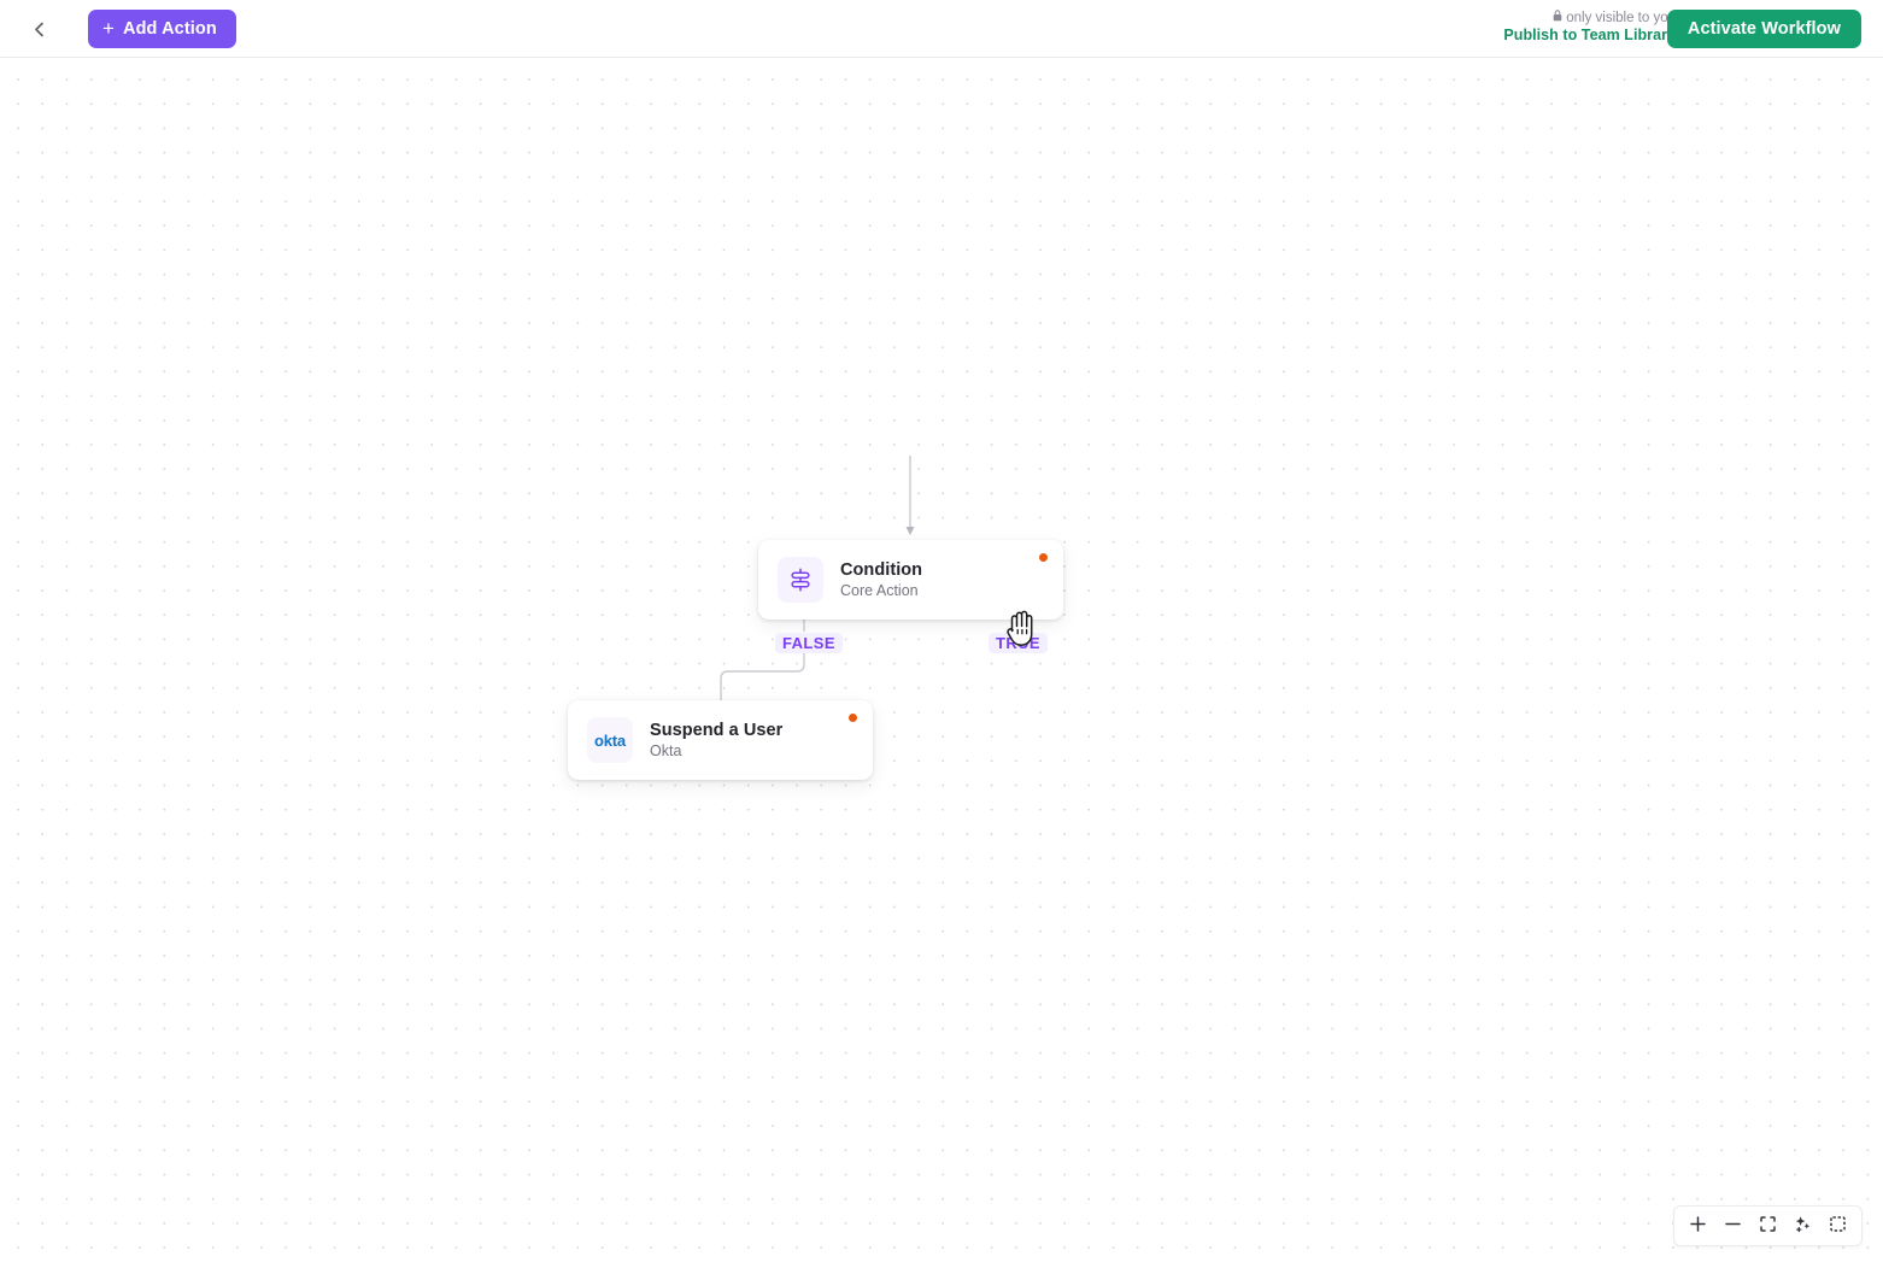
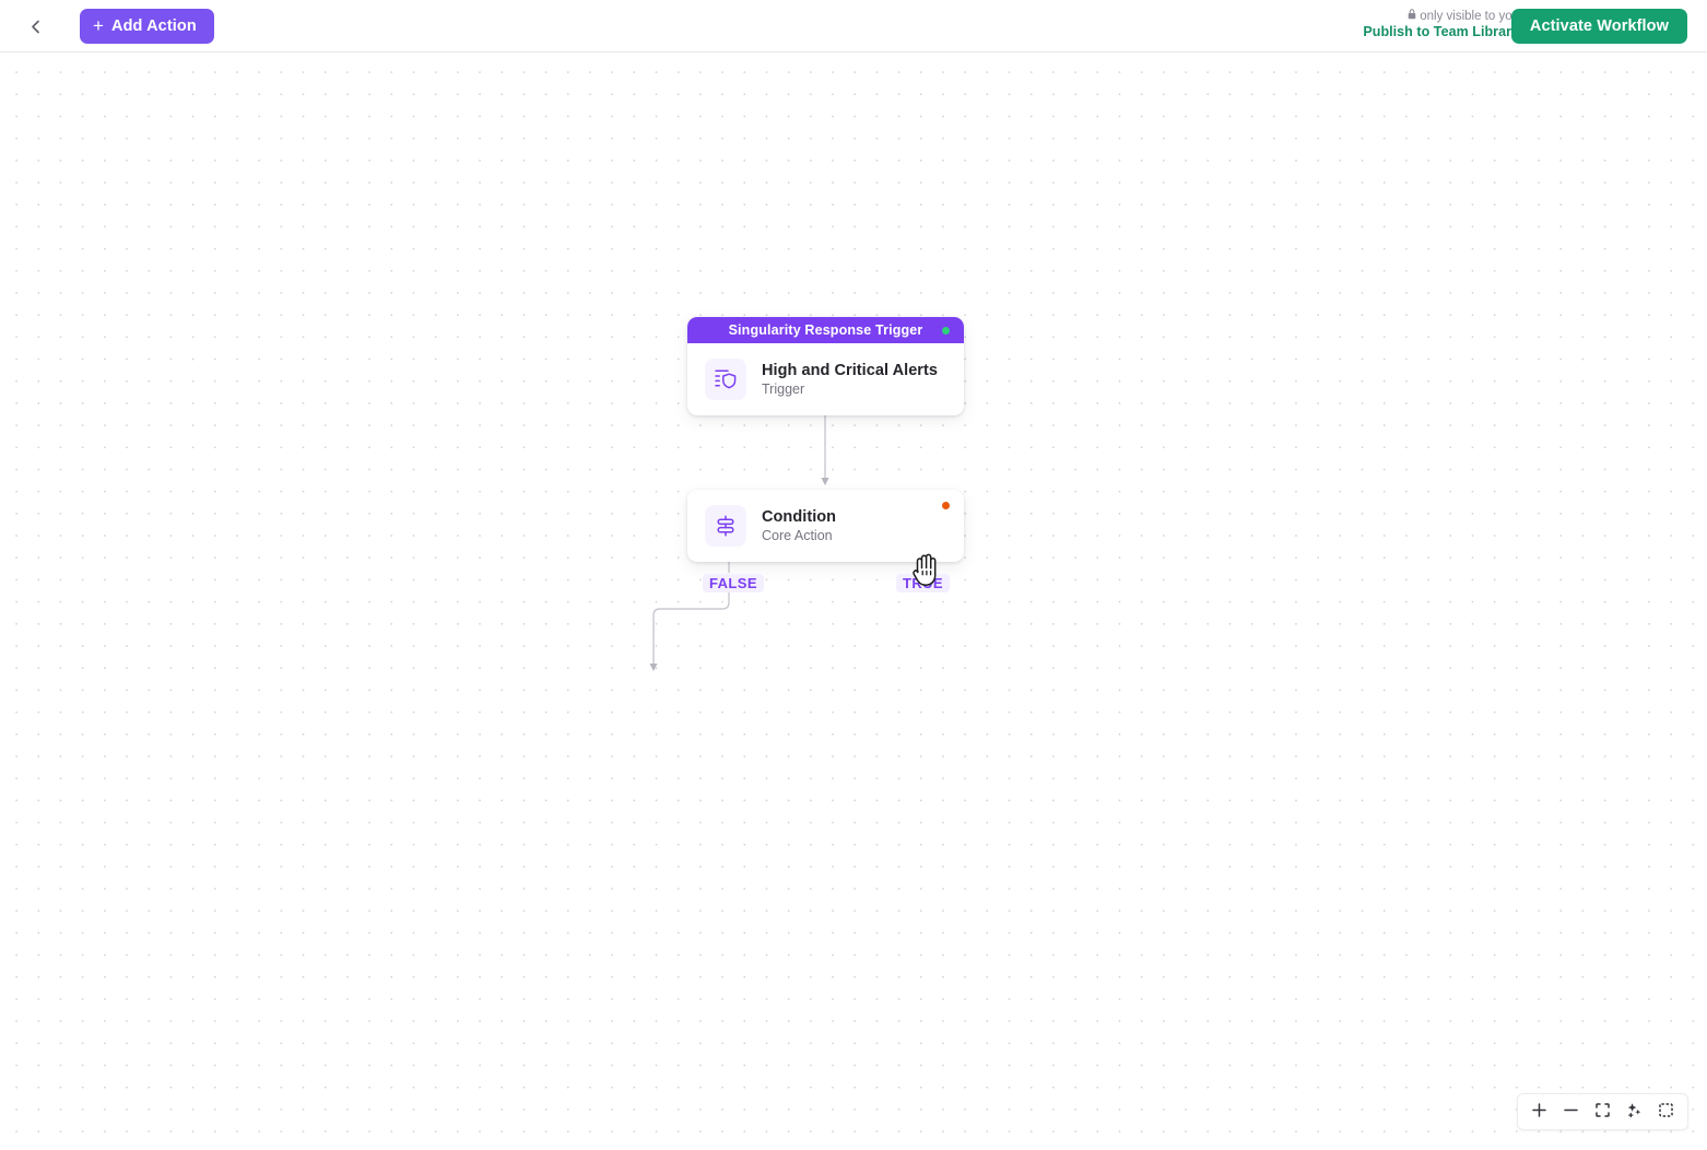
  +
  Add Action
  only visible to yo
  Publish to Team Librar
  Activate Workflow
+ Singularity Response Trigger
+ High and Critical Alerts
+ Trigger
  Condition
  Core Action
- okta
- Suspend a User
- Okta
  FALSE
  TRE
